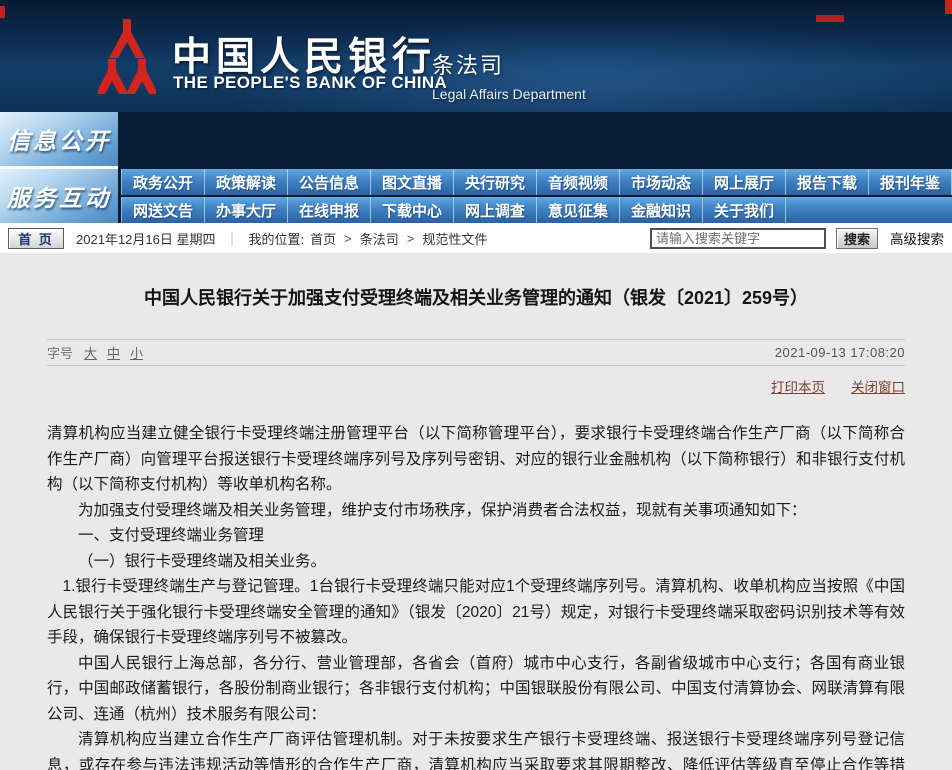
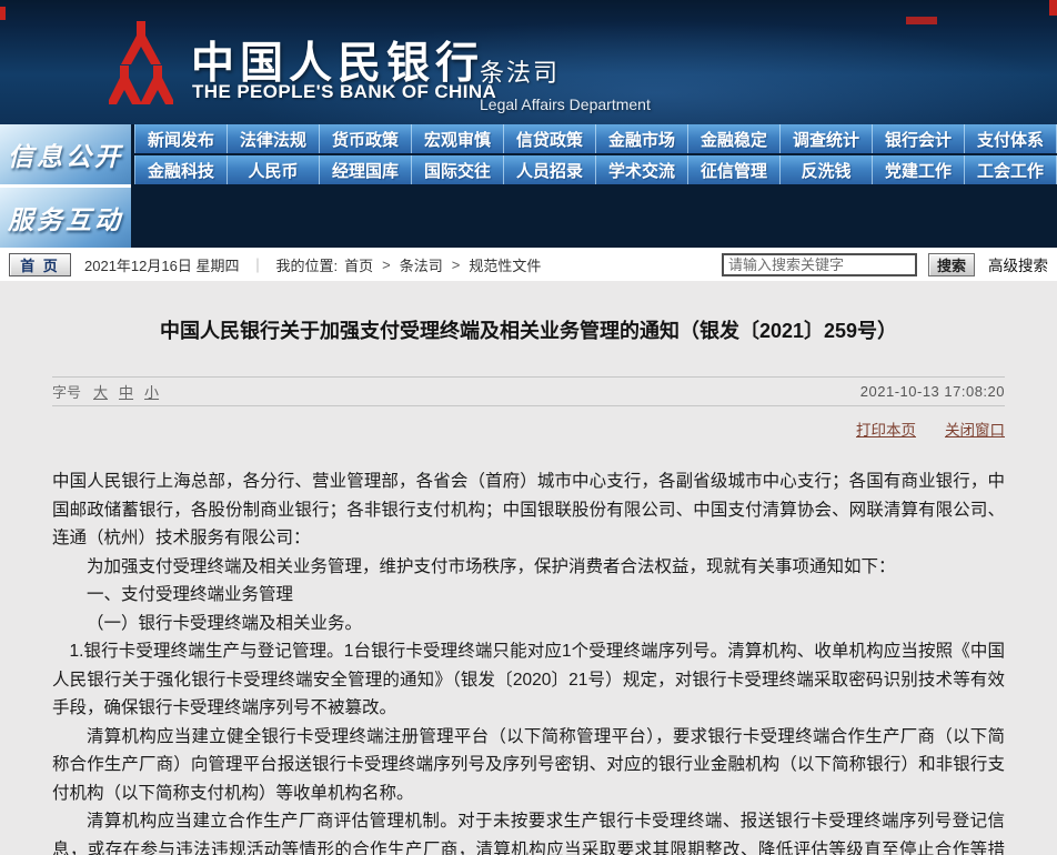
  中国人民银行
  THE PEOPLE'S BANK OF CHINA
  条法司
  Legal Affairs Department
  信息公开
+ 新闻发布
+ 法律法规
+ 货币政策
+ 宏观审慎
+ 信贷政策
+ 金融市场
+ 金融稳定
+ 调查统计
+ 银行会计
+ 支付体系
+ 金融科技
+ 人民币
+ 经理国库
+ 国际交往
+ 人员招录
+ 学术交流
+ 征信管理
+ 反洗钱
+ 党建工作
+ 工会工作
  服务互动
- 政务公开
- 政策解读
- 公告信息
- 图文直播
- 央行研究
- 音频视频
- 市场动态
- 网上展厅
- 报告下载
- 报刊年鉴
- 网送文告
- 办事大厅
- 在线申报
- 下载中心
- 网上调查
- 意见征集
- 金融知识
- 关于我们
  首 页
  2021年12月16日 星期四
  ｜
  我的位置:
  首页
  >
  条法司
  >
  规范性文件
  请输入搜索关键字
  搜索
  高级搜索
  中国人民银行关于加强支付受理终端及相关业务管理的通知（银发〔2021〕259号）
  字号
  大 中 小
- 2021-09-13 17:08:20
+ 2021-10-13 17:08:20
  打印本页
  关闭窗口
- 清算机构应当建立健全银行卡受理终端注册管理平台（以下简称管理平台），要求银行卡受理终端合作生产厂商（以下简称合作生产厂商）向管理平台报送银行卡受理终端序列号及序列号密钥、对应的银行业金融机构（以下简称银行）和非银行支付机构（以下简称支付机构）等收单机构名称。
+ 中国人民银行上海总部，各分行、营业管理部，各省会（首府）城市中心支行，各副省级城市中心支行；各国有商业银行，中国邮政储蓄银行，各股份制商业银行；各非银行支付机构；中国银联股份有限公司、中国支付清算协会、网联清算有限公司、连通（杭州）技术服务有限公司：
  为加强支付受理终端及相关业务管理，维护支付市场秩序，保护消费者合法权益，现就有关事项通知如下：
  一、支付受理终端业务管理
  （一）银行卡受理终端及相关业务。
  1.银行卡受理终端生产与登记管理。1台银行卡受理终端只能对应1个受理终端序列号。清算机构、收单机构应当按照《中国人民银行关于强化银行卡受理终端安全管理的通知》（银发〔2020〕21号）规定，对银行卡受理终端采取密码识别技术等有效手段，确保银行卡受理终端序列号不被篡改。
- 中国人民银行上海总部，各分行、营业管理部，各省会（首府）城市中心支行，各副省级城市中心支行；各国有商业银行，中国邮政储蓄银行，各股份制商业银行；各非银行支付机构；中国银联股份有限公司、中国支付清算协会、网联清算有限公司、连通（杭州）技术服务有限公司：
+ 清算机构应当建立健全银行卡受理终端注册管理平台（以下简称管理平台），要求银行卡受理终端合作生产厂商（以下简称合作生产厂商）向管理平台报送银行卡受理终端序列号及序列号密钥、对应的银行业金融机构（以下简称银行）和非银行支付机构（以下简称支付机构）等收单机构名称。
  清算机构应当建立合作生产厂商评估管理机制。对于未按要求生产银行卡受理终端、报送银行卡受理终端序列号登记信息，或存在参与违法违规活动等情形的合作生产厂商，清算机构应当采取要求其限期整改、降低评估等级直至停止合作等措
